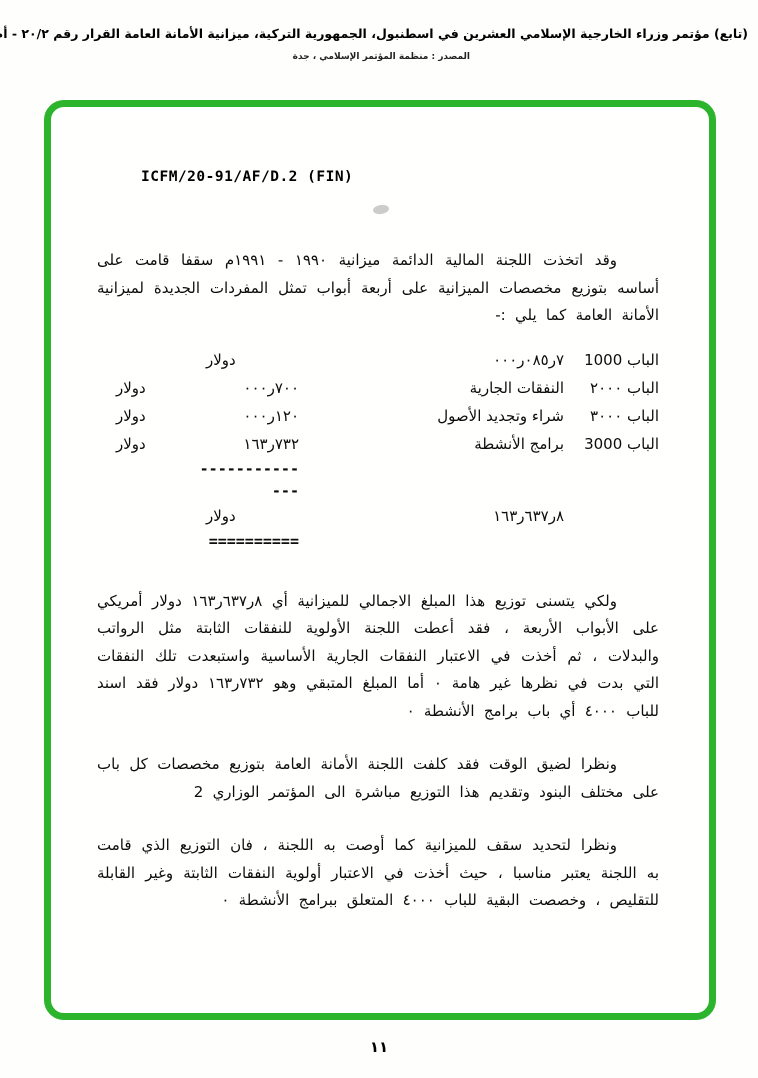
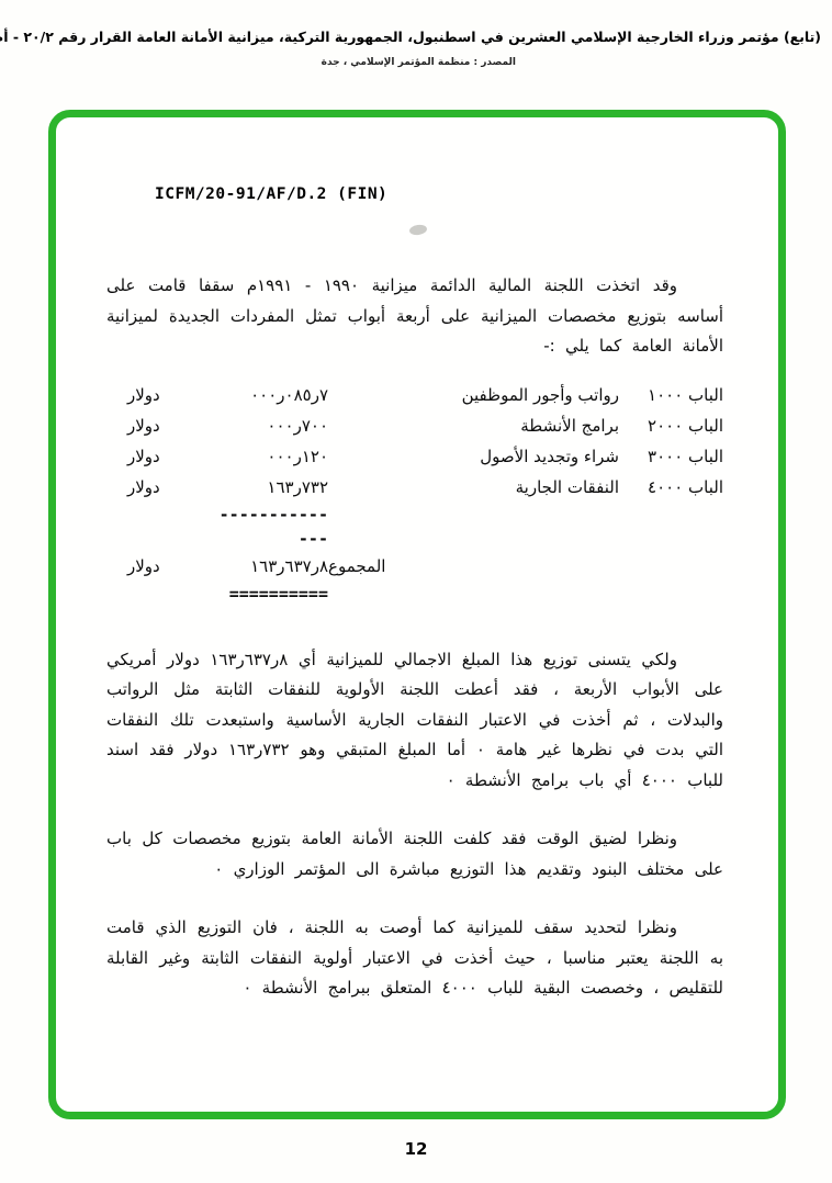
  (تابع) مؤتمر وزراء الخارجية الإسلامي العشرين في اسطنبول، الجمهورية التركية، ميزانية الأمانة العامة القرار رقم ٢٠/٢ - أ
  المصدر : منظمة المؤتمر الإسلامي ، جدة
  ICFM/20-91/AF/D.2 (FIN)
  وقد اتخذت اللجنة المالية الدائمة ميزانية ١٩٩٠ - ١٩٩١م سقفا قامت على أساسه بتوزيع مخصصات الميزانية على أربعة أبواب تمثل المفردات الجديدة لميزانية الأمانة العامة كما يلي :-
- الباب 1000
+ الباب ١٠٠٠
+ رواتب وأجور الموظفين
  ٧ر٠٨٥ر٠٠٠
  دولار
  الباب ٢٠٠٠
- النفقات الجارية
+ برامج الأنشطة
  ٧٠٠ر٠٠٠
  دولار
  الباب ٣٠٠٠
  شراء وتجديد الأصول
  ١٢٠ر٠٠٠
  دولار
- الباب 3000
+ الباب ٤٠٠٠
- برامج الأنشطة
+ النفقات الجارية
  ٧٣٢ر١٦٣
  دولار
  --------------
+ المجموع
  ٨ر٦٣٧ر١٦٣
  دولار
  ==========
  ولكي يتسنى توزيع هذا المبلغ الاجمالي للميزانية أي ٨ر٦٣٧ر١٦٣ دولار أمريكي على الأبواب الأربعة ، فقد أعطت اللجنة الأولوية للنفقات الثابتة مثل الرواتب والبدلات ، ثم أخذت في الاعتبار النفقات الجارية الأساسية واستبعدت تلك النفقات التي بدت في نظرها غير هامة ٠ أما المبلغ المتبقي وهو ٧٣٢ر١٦٣ دولار فقد اسند للباب ٤٠٠٠ أي باب برامج الأنشطة ٠
- ونظرا لضيق الوقت فقد كلفت اللجنة الأمانة العامة بتوزيع مخصصات كل باب على مختلف البنود وتقديم هذا التوزيع مباشرة الى المؤتمر الوزاري 2
+ ونظرا لضيق الوقت فقد كلفت اللجنة الأمانة العامة بتوزيع مخصصات كل باب على مختلف البنود وتقديم هذا التوزيع مباشرة الى المؤتمر الوزاري ٠
  ونظرا لتحديد سقف للميزانية كما أوصت به اللجنة ، فان التوزيع الذي قامت به اللجنة يعتبر مناسبا ، حيث أخذت في الاعتبار أولوية النفقات الثابتة وغير القابلة للتقليص ، وخصصت البقية للباب ٤٠٠٠ المتعلق ببرامج الأنشطة ٠
- ١١
+ 12
